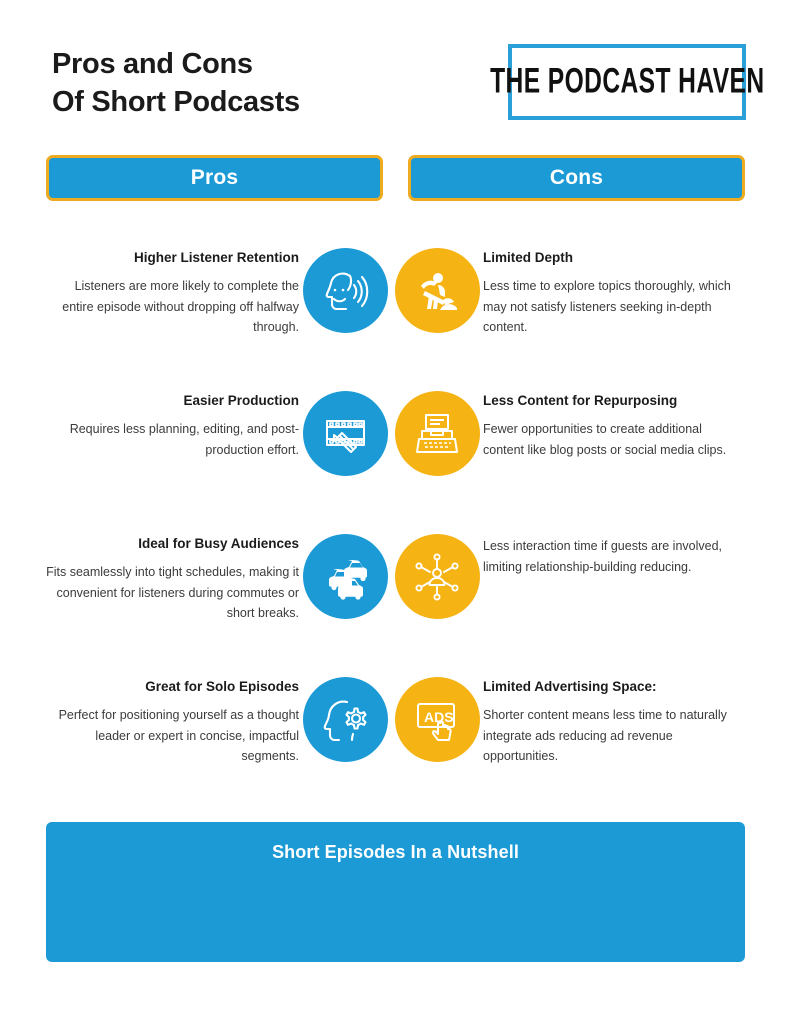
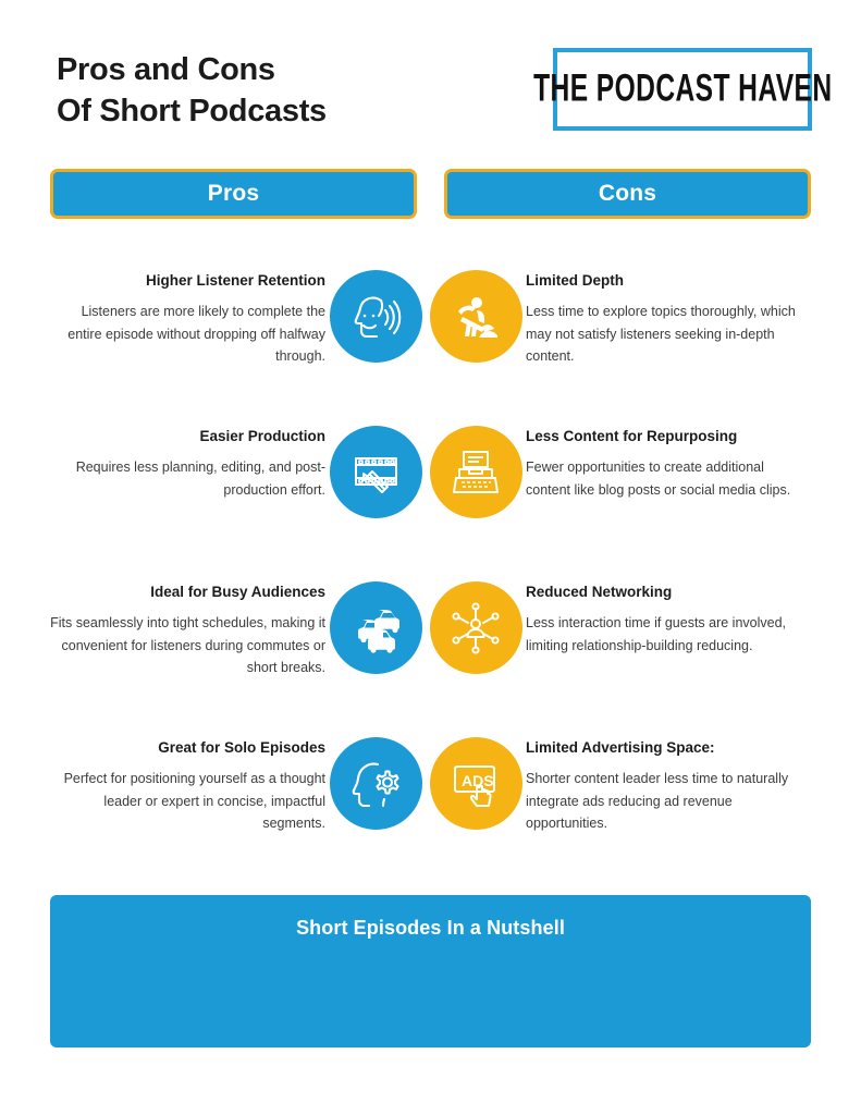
  Pros and Cons
  Of Short Podcasts
  THE PODCAST HAVEN
  Pros
  Cons
  Higher Listener Retention
  Listeners are more likely to complete the entire episode without dropping off halfway through.
  Limited Depth
  Less time to explore topics thoroughly, which may not satisfy listeners seeking in-depth content.
  Easier Production
  Requires less planning, editing, and post-production effort.
  Less Content for Repurposing
  Fewer opportunities to create additional content like blog posts or social media clips.
  Ideal for Busy Audiences
  Fits seamlessly into tight schedules, making it convenient for listeners during commutes or short breaks.
+ Reduced Networking
  Less interaction time if guests are involved, limiting relationship-building reducing.
  Great for Solo Episodes
  Perfect for positioning yourself as a thought leader or expert in concise, impactful segments.
  ADS
  Limited Advertising Space:
- Shorter content means less time to naturally integrate ads reducing ad revenue opportunities.
+ Shorter content leader less time to naturally integrate ads reducing ad revenue opportunities.
  Short Episodes In a Nutshell
